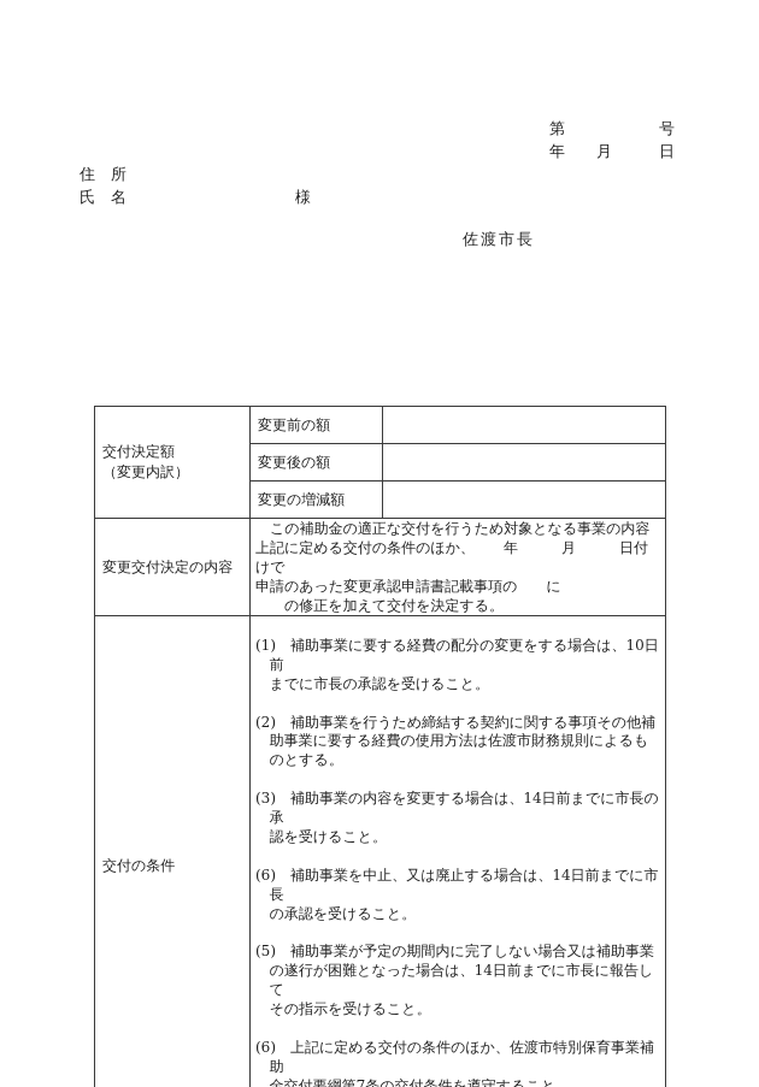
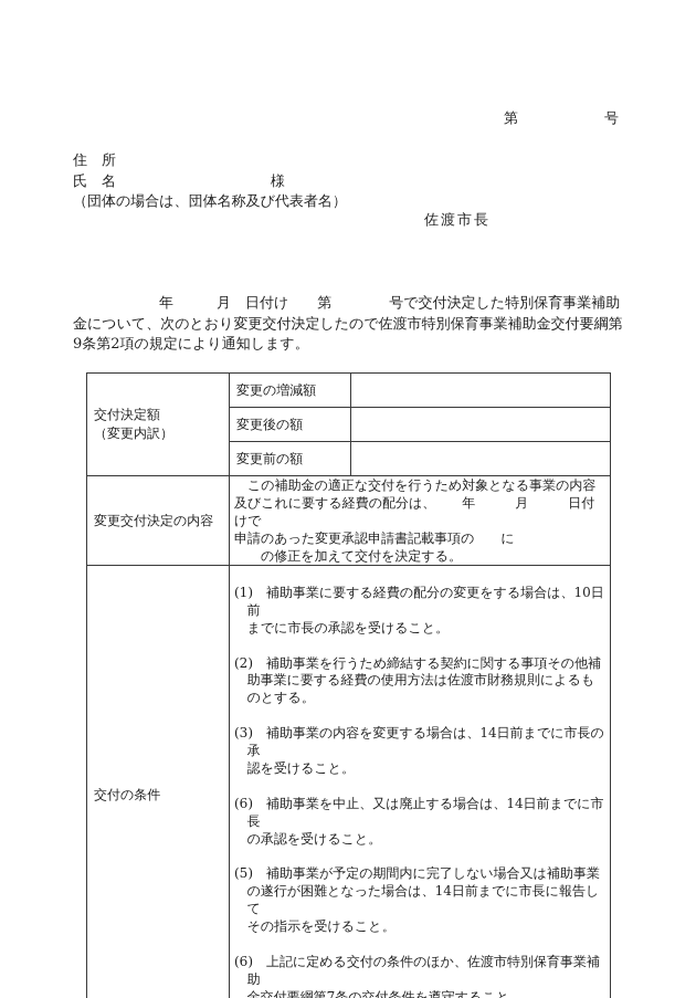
  第 号
- 年 月 日
  住 所
  氏 名
  様
+ （団体の場合は、団体名称及び代表者名）
  佐渡市長
+ 年 月 日付け 第 号で交付決定した特別保育事業補助
+ 金について、次のとおり変更交付決定したので佐渡市特別保育事業補助金交付要綱第
+ 9条第2項の規定により通知します。
- 交付決定額 （変更内訳）	変更前の額
+ 交付決定額 （変更内訳）	変更の増減額
  変更後の額
- 変更の増減額
+ 変更前の額
- 変更交付決定の内容	この補助金の適正な交付を行うため対象となる事業の内容 上記に定める交付の条件のほか、 年 月 日付けで 申請のあった変更承認申請書記載事項の に の修正を加えて交付を決定する。
+ 変更交付決定の内容	この補助金の適正な交付を行うため対象となる事業の内容 及びこれに要する経費の配分は、 年 月 日付けで 申請のあった変更承認申請書記載事項の に の修正を加えて交付を決定する。
  交付の条件	(1) 補助事業に要する経費の配分の変更をする場合は、10日前 までに市長の承認を受けること。 (2) 補助事業を行うため締結する契約に関する事項その他補 助事業に要する経費の使用方法は佐渡市財務規則によるも のとする。 (3) 補助事業の内容を変更する場合は、14日前までに市長の承 認を受けること。 (6) 補助事業を中止、又は廃止する場合は、14日前までに市長 の承認を受けること。 (5) 補助事業が予定の期間内に完了しない場合又は補助事業 の遂行が困難となった場合は、14日前までに市長に報告して その指示を受けること。 (6) 上記に定める交付の条件のほか、佐渡市特別保育事業補助 金交付要綱第7条の交付条件を遵守すること。
